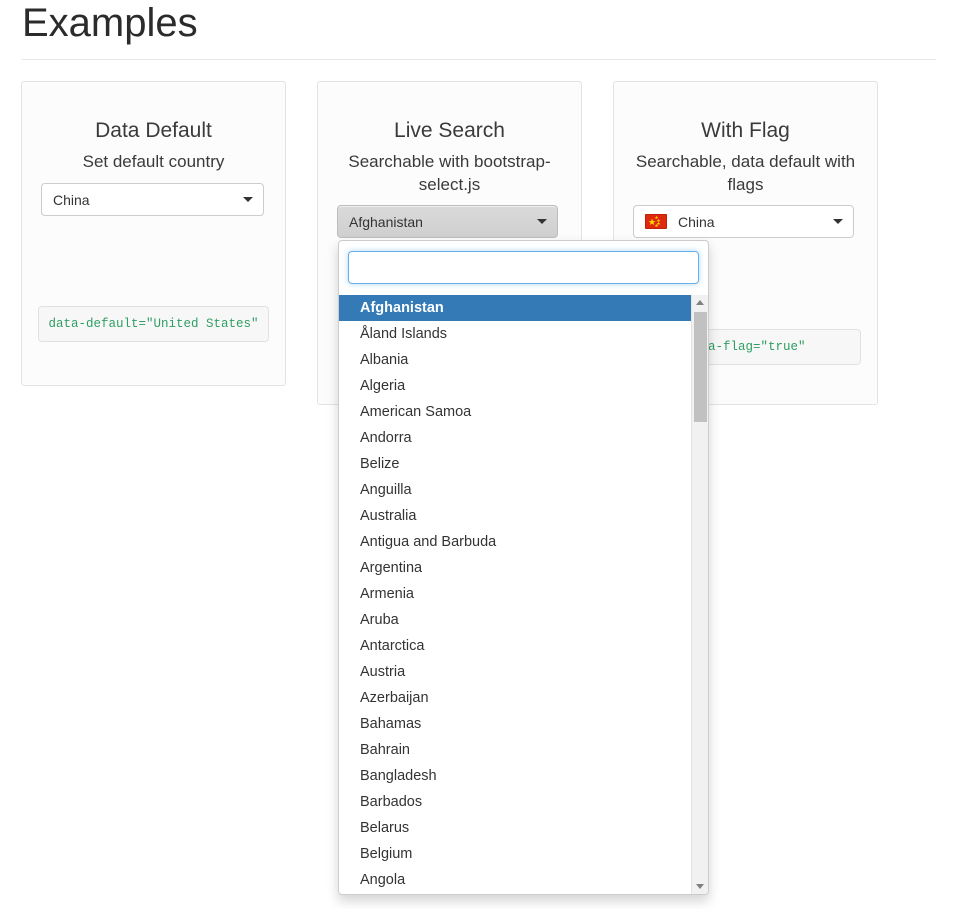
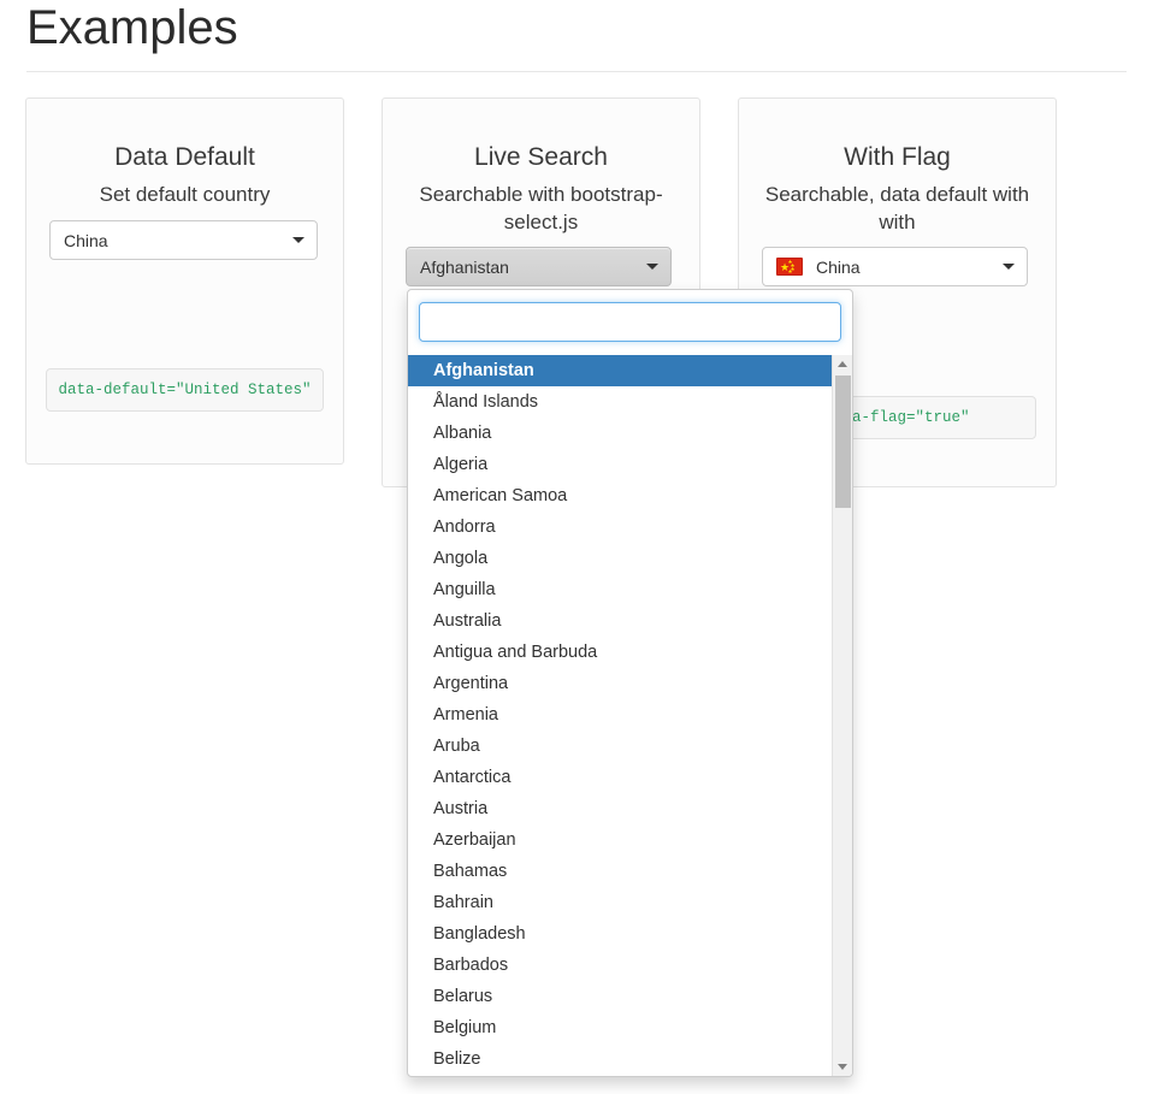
  Examples
  Data Default
  Set default country
  China
  data-default="United States"
  Live Search
  Searchable with bootstrap-select.js
  Afghanistan
  With Flag
- Searchable, data default with flags
+ Searchable, data default with with
  a-flag="true"
  ★
  China
  Afghanistan
  Åland Islands
  Albania
  Algeria
  American Samoa
  Andorra
- Belize
+ Angola
  Anguilla
  Australia
  Antigua and Barbuda
  Argentina
  Armenia
  Aruba
  Antarctica
  Austria
  Azerbaijan
  Bahamas
  Bahrain
  Bangladesh
  Barbados
  Belarus
  Belgium
- Angola
+ Belize
